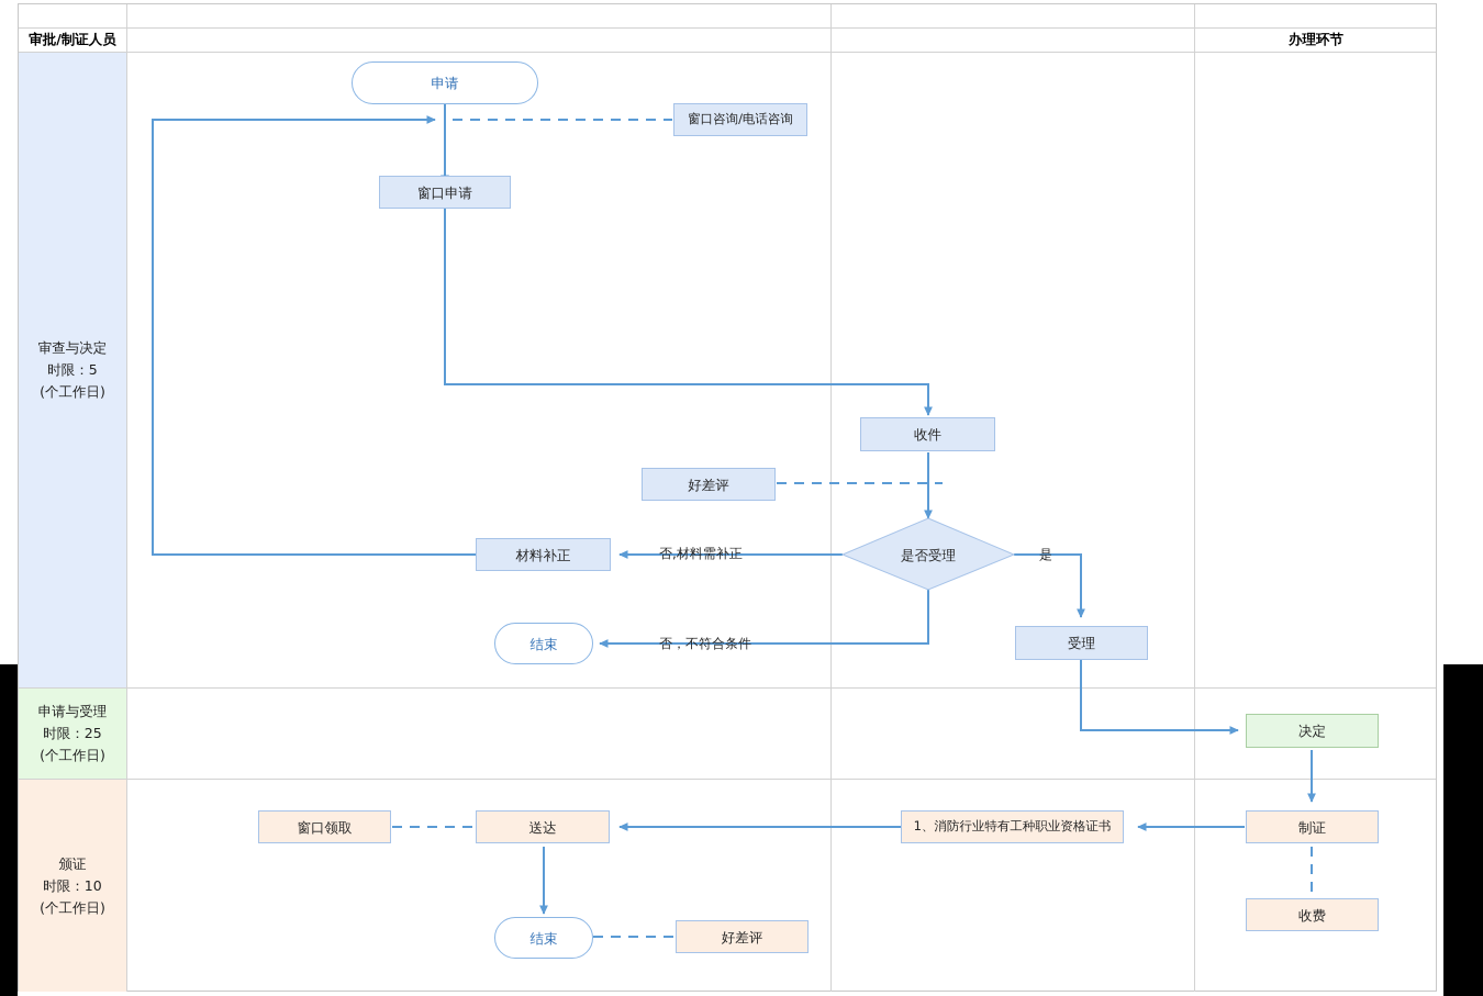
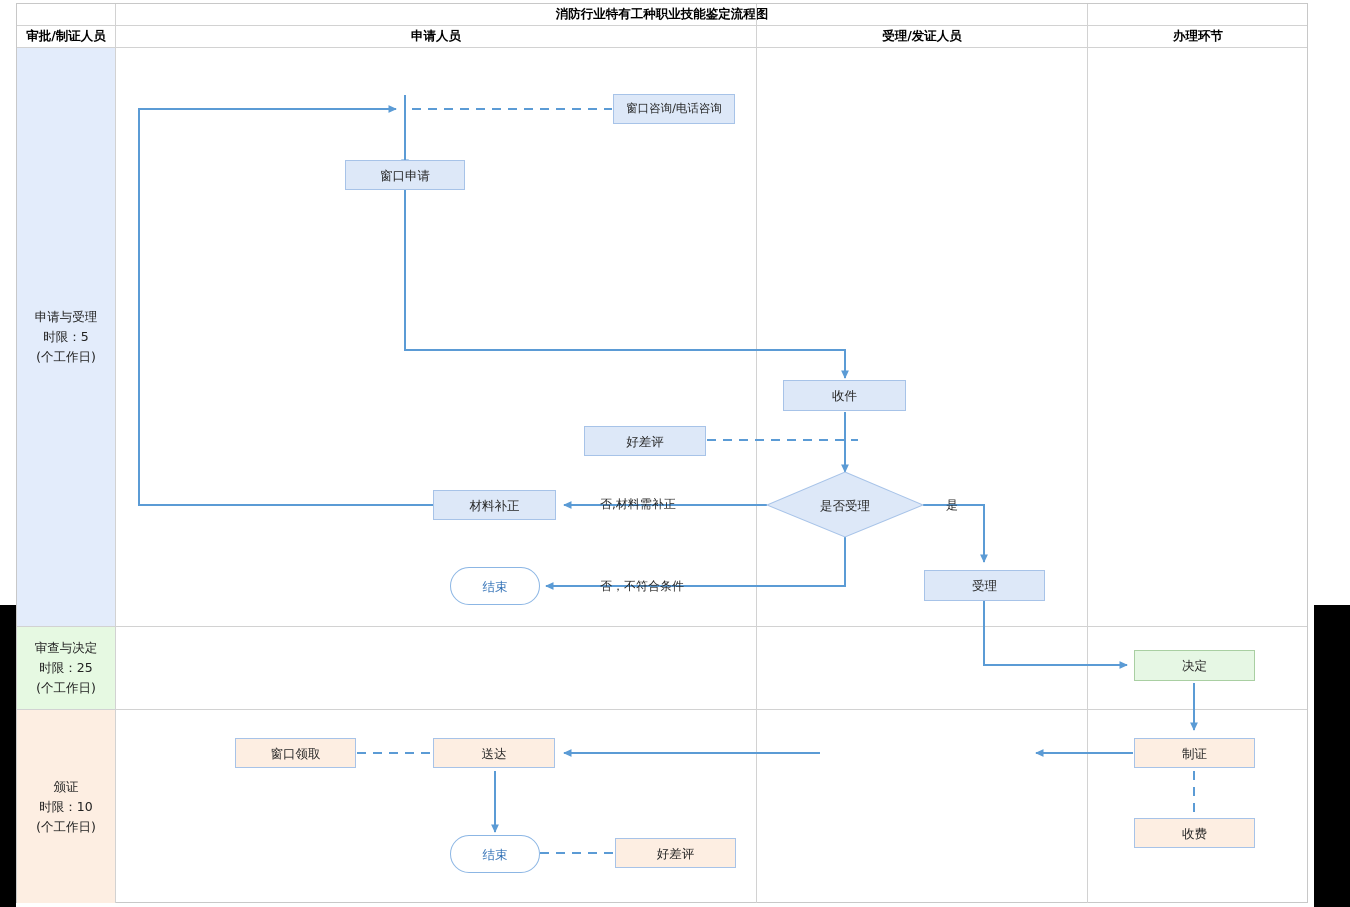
+ 消防行业特有工种职业技能鉴定流程图
  审批/制证人员
+ 申请人员
+ 受理/发证人员
  办理环节
- 审查与决定
+ 申请与受理
  时限：5
  (个工作日)
- 申请与受理
+ 审查与决定
  时限：25
  (个工作日)
  颁证
  时限：10
  (个工作日)
- 申请
  窗口咨询/电话咨询
  窗口申请
  收件
  好差评
  是否受理
  材料补正
  结束
  受理
  决定
  窗口领取
  送达
- 1、消防行业特有工种职业资格证书
  制证
  收费
  结束
  好差评
  否,材料需补正
  否，不符合条件
  是
